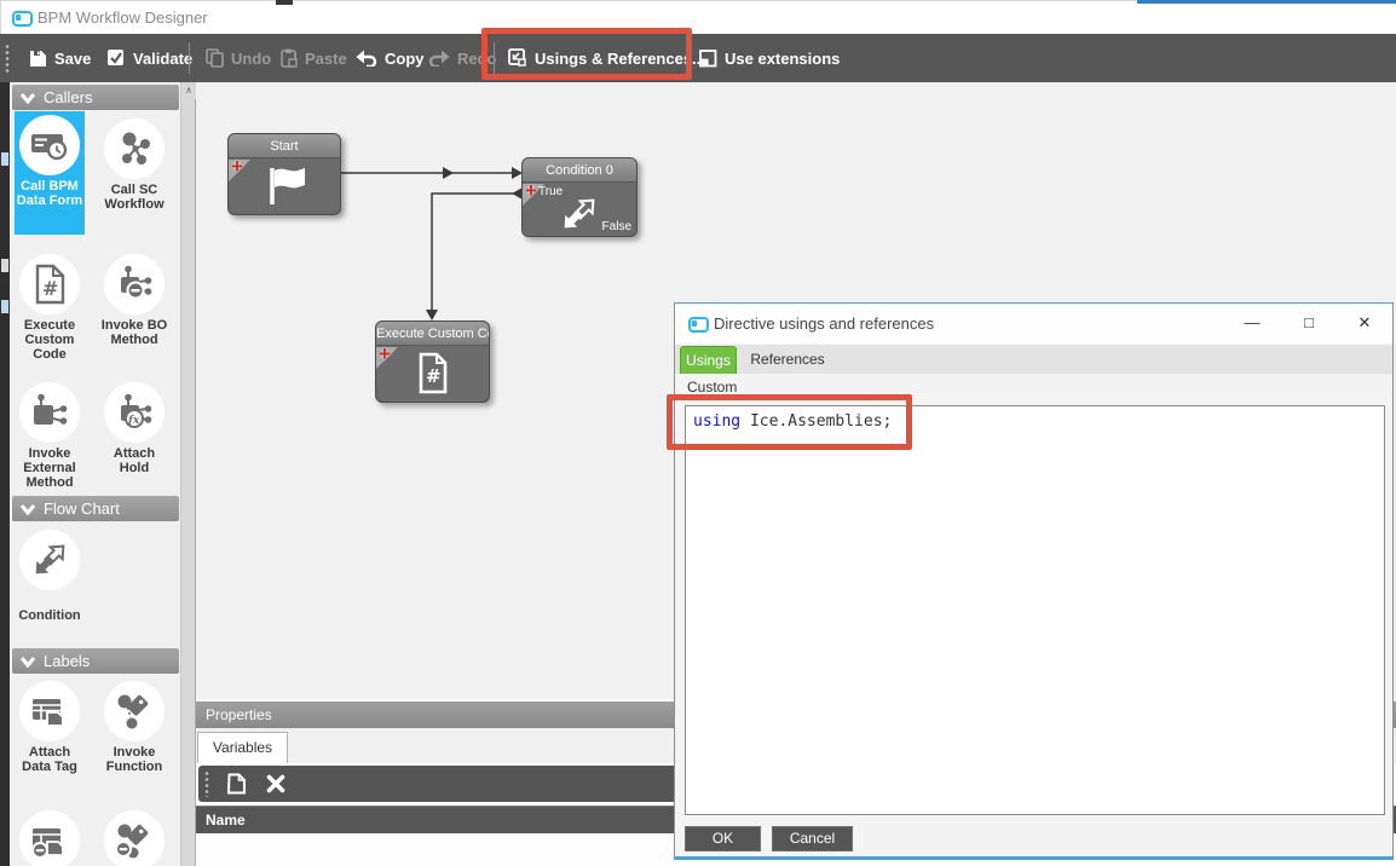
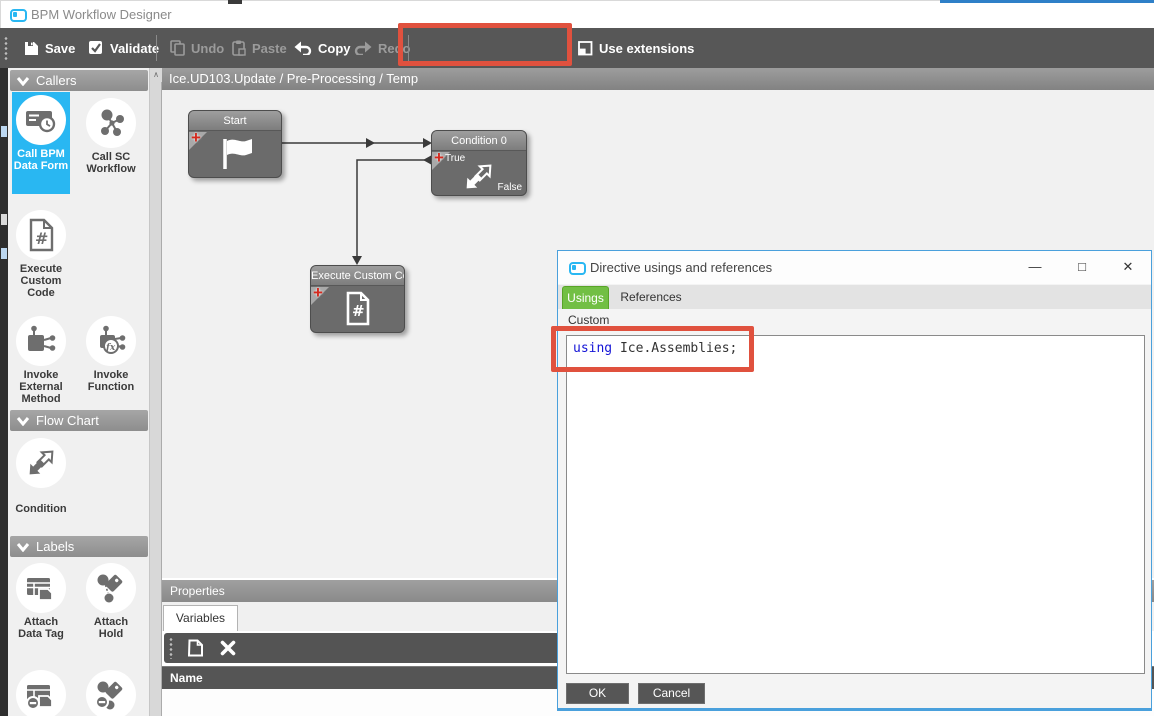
  BPM Workflow Designer
  Save
  Validat
  Undo
  Paste
  Copy
  Redo
- Usings & References...
  Use extensions
  Callers
  Call BPM Data Form
  Call SC Workflow
  #
  Execute Custom Code
- Invoke BO Method
  Invoke External Method
  fx
- Attach Hold
+ Invoke Function
  Flow Chart
  Condition
  Labels
  Attach Data Tag
- Invoke Function
+ Attach Hold
  ∧
+ Ice.UD103.Update / Pre-Processing / Temp
  Start
  +
  Condition 0
  +
  True
  False
  Execute Custom C
  +
  #
  Properties
  Variables
  Name
  Directive usings and references
  —
  □
  ✕
  Usings
  References
  Custom
  using Ice.Assemblies;
  OK
  Cancel
